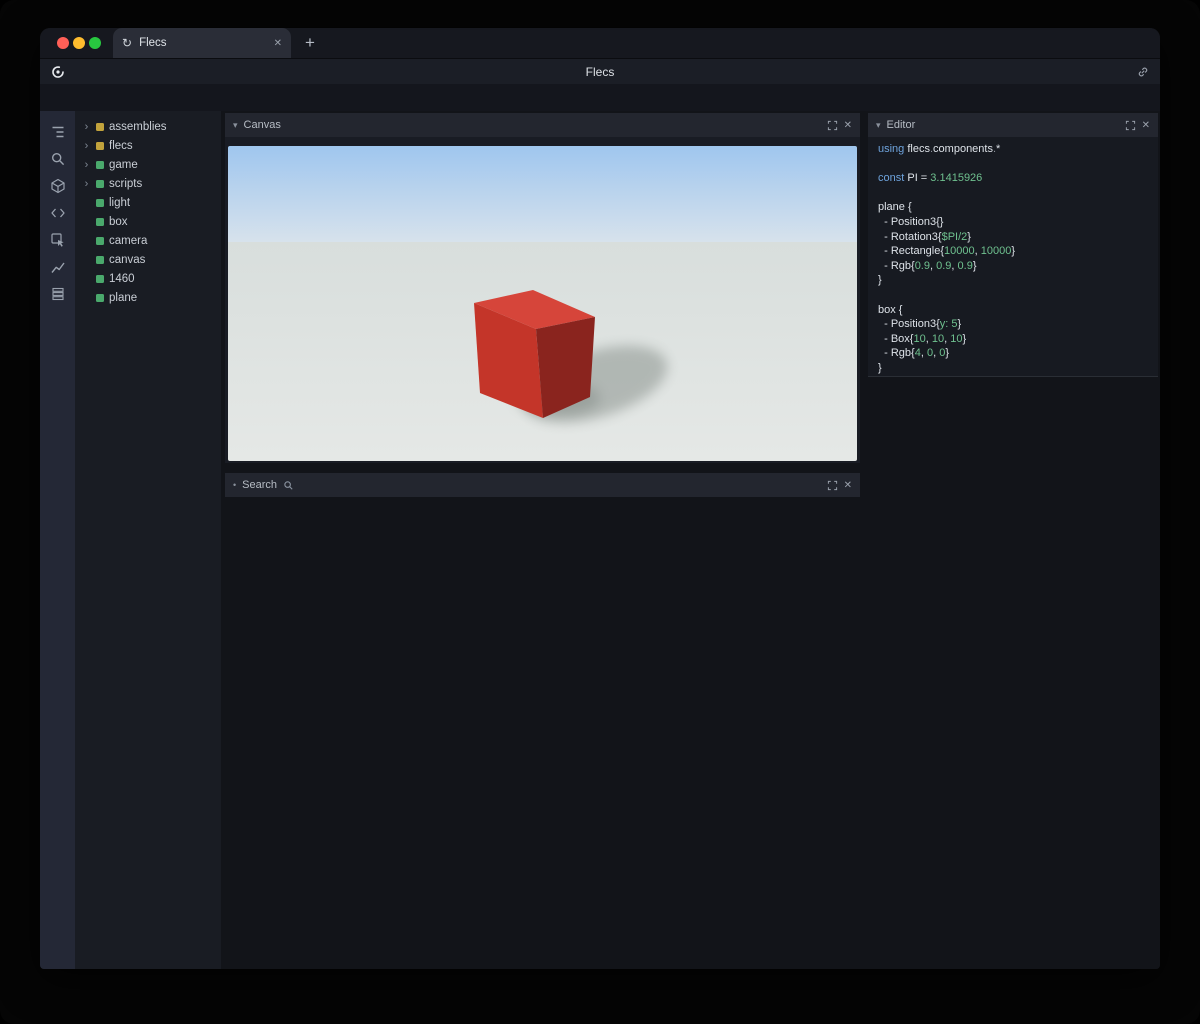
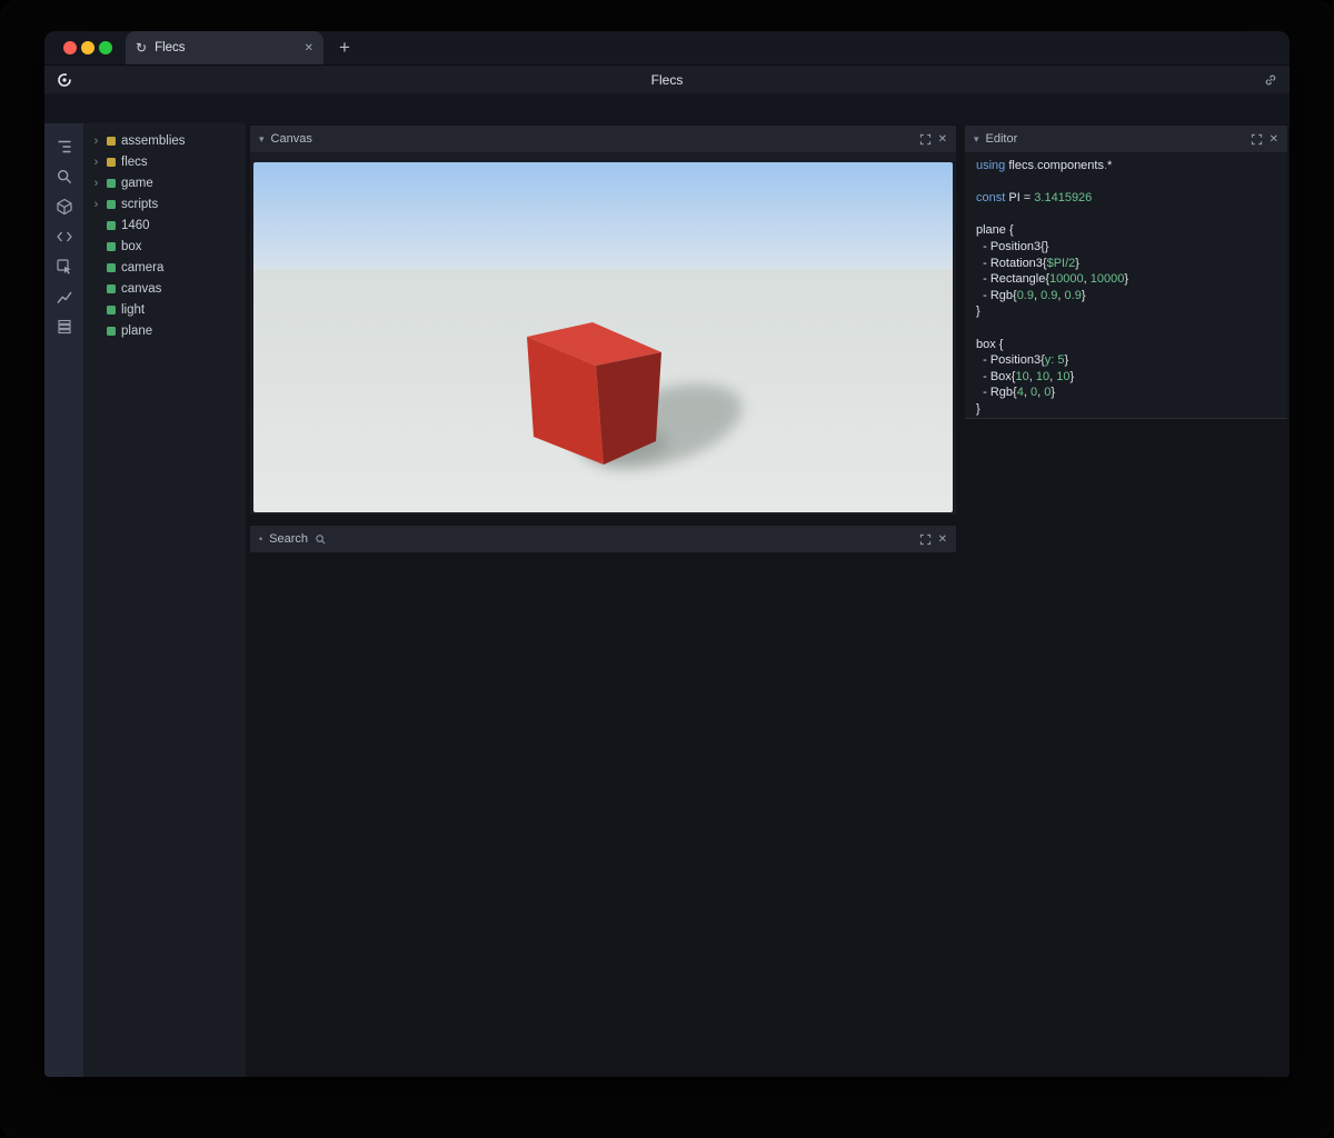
  ↻
  Flecs
  ✕
  +
  Flecs
  ›
  assemblies
  ›
  flecs
  ›
  game
  ›
  scripts
- light
+ 1460
  box
  camera
  canvas
- 1460
+ light
  plane
  ▾
  Canvas
  ✕
  •
  Search
  ✕
  ▾
  Editor
  ✕
  using flecs.components.*
  const PI = 3.1415926
  plane {
  - Position3{}
  - Rotation3{$PI/2}
  - Rectangle{10000, 10000}
  - Rgb{0.9, 0.9, 0.9}
  }
  box {
  - Position3{y: 5}
  - Box{10, 10, 10}
  - Rgb{4, 0, 0}
  }
